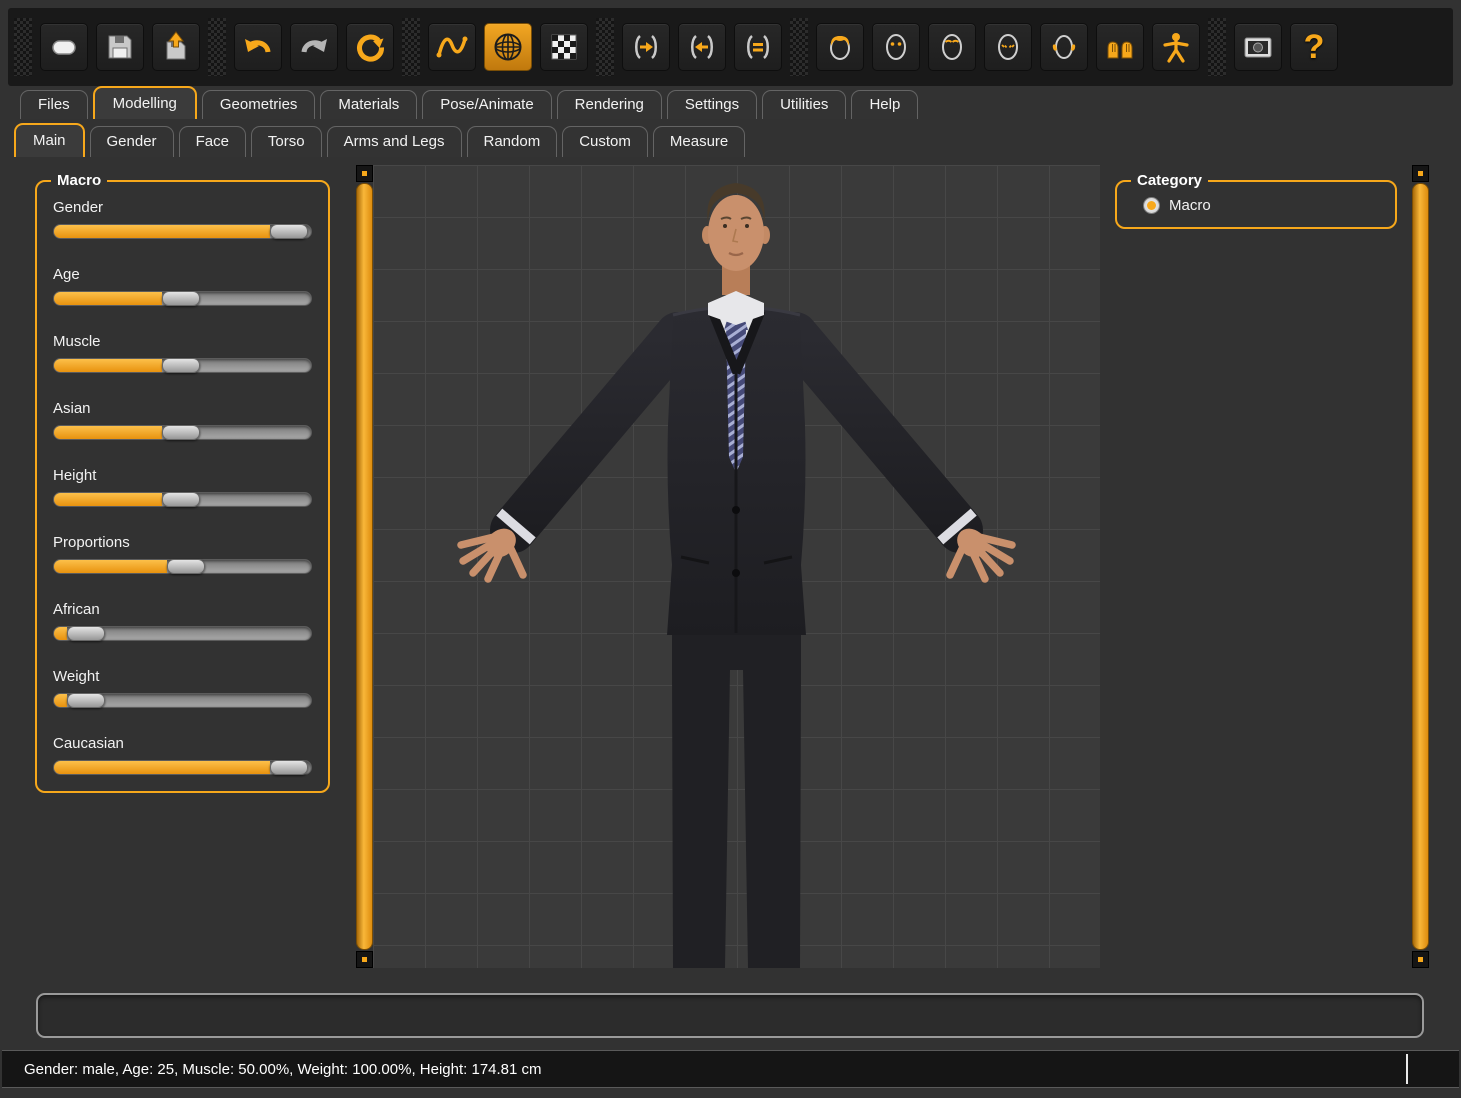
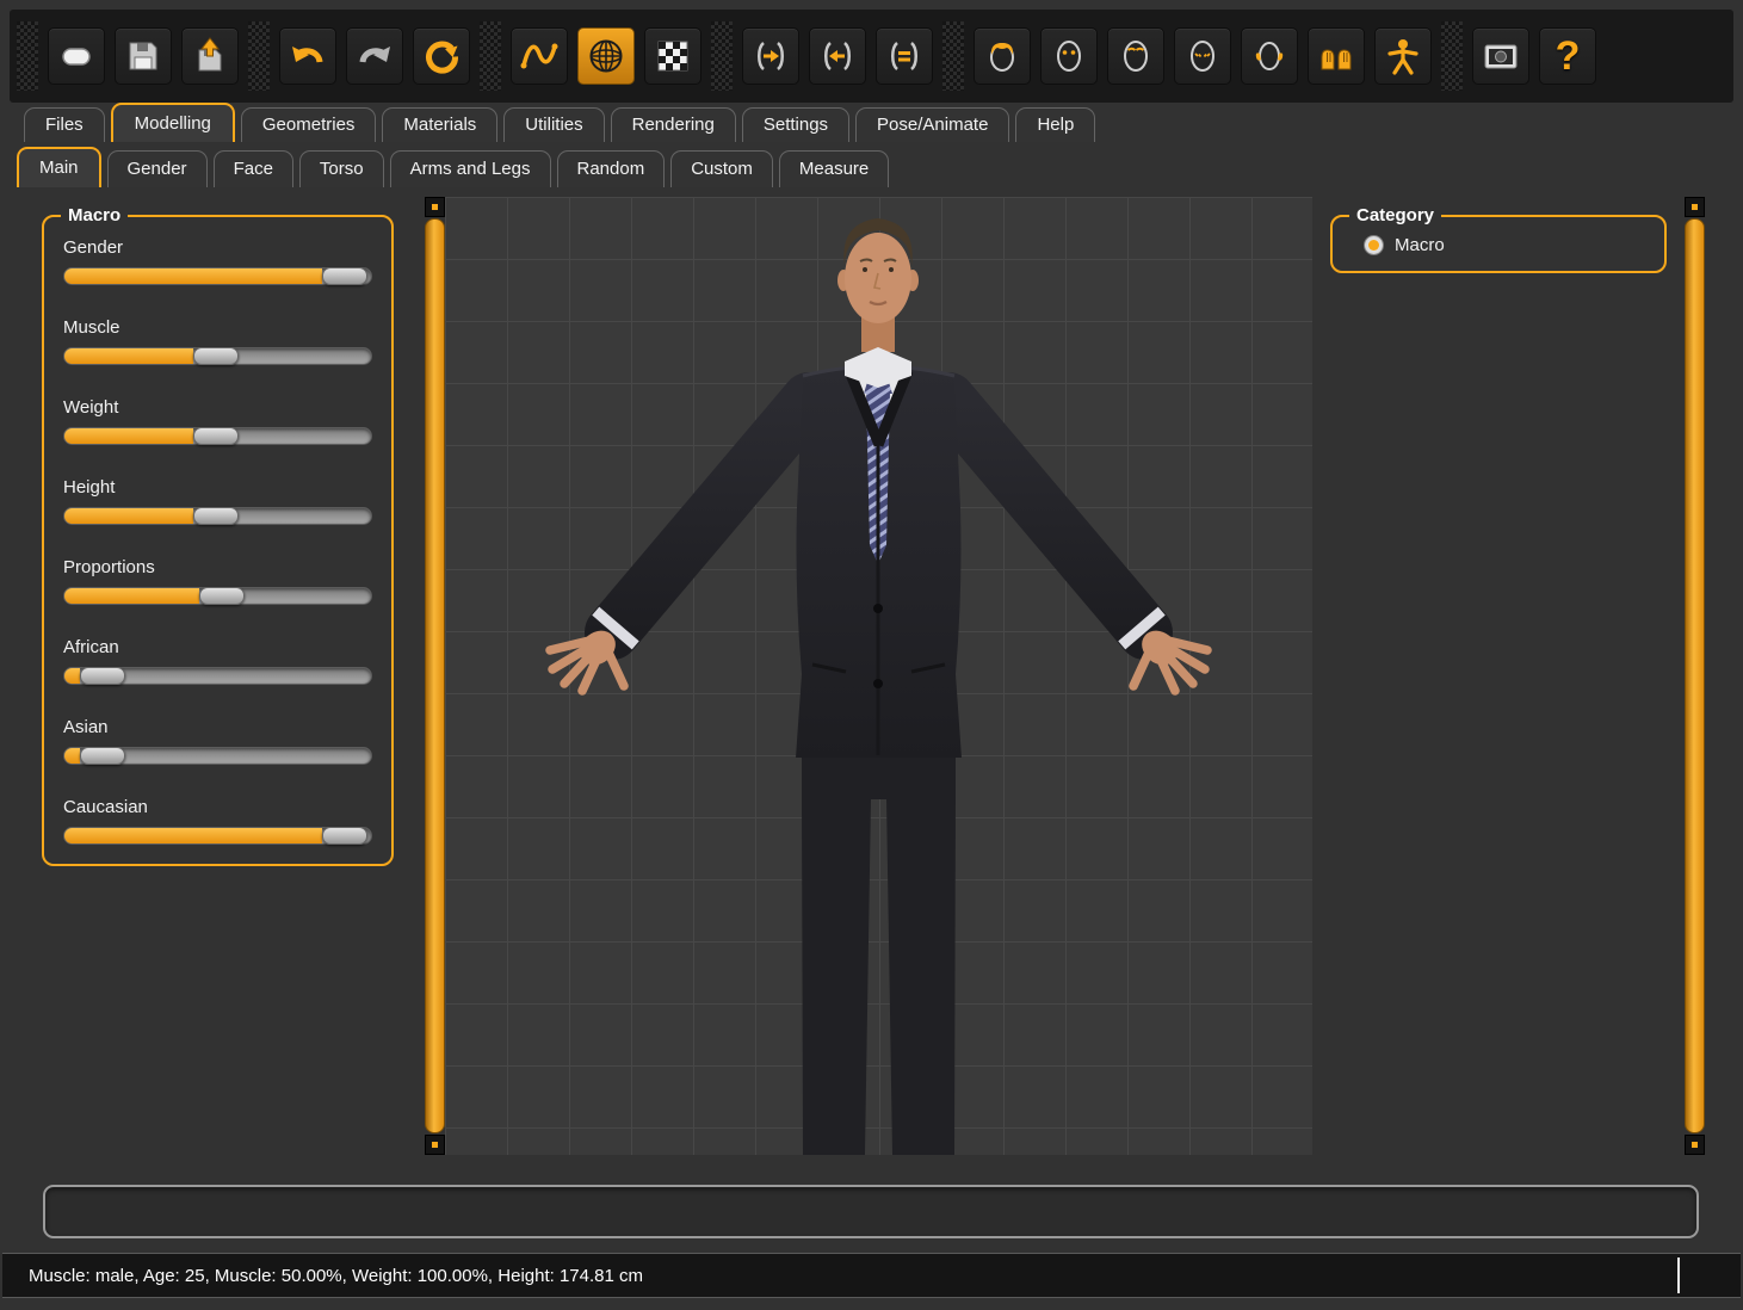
  ?
  Files
  Modelling
  Geometries
  Materials
- Pose/Animate
+ Utilities
  Rendering
  Settings
- Utilities
+ Pose/Animate
  Help
  Main
  Gender
  Face
  Torso
  Arms and Legs
  Random
  Custom
  Measure
  Macro
  Gender
- Age
  Muscle
- Asian
+ Weight
  Height
  Proportions
  African
- Weight
+ Asian
  Caucasian
  Category
  Macro
- Gender: male, Age: 25, Muscle: 50.00%, Weight: 100.00%, Height: 174.81 cm
+ Muscle: male, Age: 25, Muscle: 50.00%, Weight: 100.00%, Height: 174.81 cm
